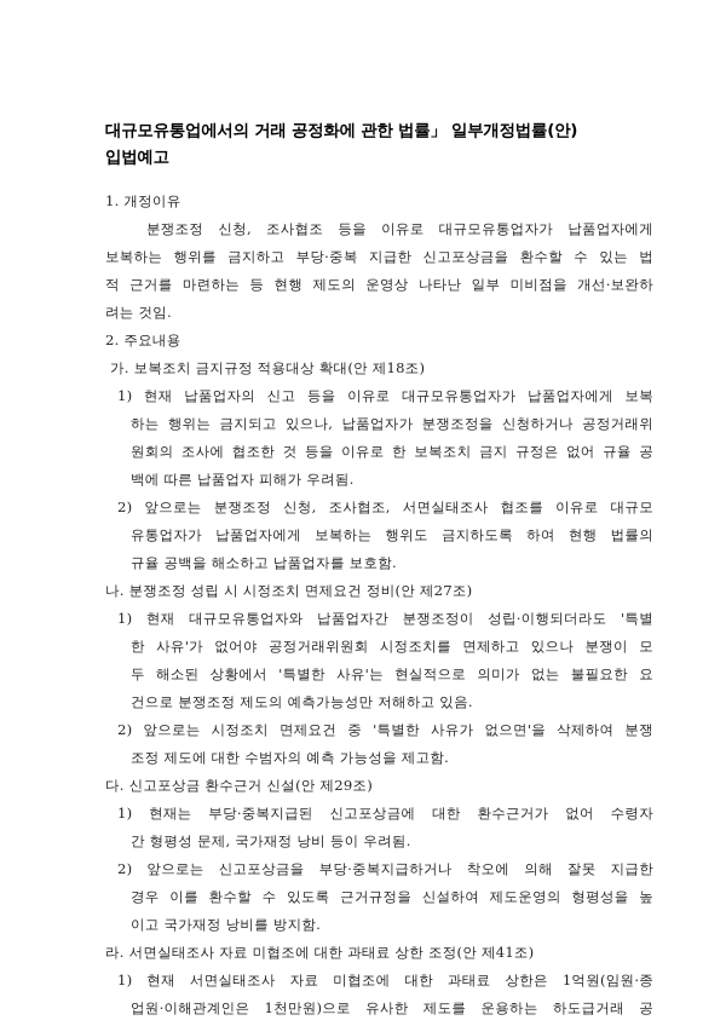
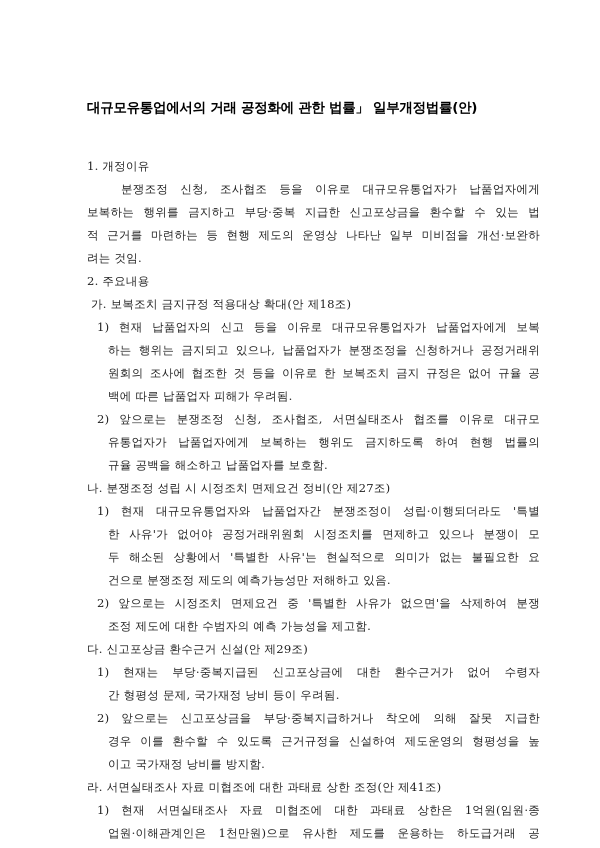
  대규모유통업에서의 거래 공정화에 관한 법률」 일부개정법률(안)
- 입법예고
  1. 개정이유
  분쟁조정 신청, 조사협조 등을 이유로 대규모유통업자가 납품업자에게
  보복하는 행위를 금지하고 부당·중복 지급한 신고포상금을 환수할 수 있는 법
  적 근거를 마련하는 등 현행 제도의 운영상 나타난 일부 미비점을 개선·보완하
  려는 것임.
  2. 주요내용
  가. 보복조치 금지규정 적용대상 확대(안 제18조)
  1) 현재 납품업자의 신고 등을 이유로 대규모유통업자가 납품업자에게 보복
  하는 행위는 금지되고 있으나, 납품업자가 분쟁조정을 신청하거나 공정거래위
  원회의 조사에 협조한 것 등을 이유로 한 보복조치 금지 규정은 없어 규율 공
  백에 따른 납품업자 피해가 우려됨.
  2) 앞으로는 분쟁조정 신청, 조사협조, 서면실태조사 협조를 이유로 대규모
  유통업자가 납품업자에게 보복하는 행위도 금지하도록 하여 현행 법률의
  규율 공백을 해소하고 납품업자를 보호함.
  나. 분쟁조정 성립 시 시정조치 면제요건 정비(안 제27조)
  1) 현재 대규모유통업자와 납품업자간 분쟁조정이 성립·이행되더라도 '특별
  한 사유'가 없어야 공정거래위원회 시정조치를 면제하고 있으나 분쟁이 모
  두 해소된 상황에서 '특별한 사유'는 현실적으로 의미가 없는 불필요한 요
  건으로 분쟁조정 제도의 예측가능성만 저해하고 있음.
  2) 앞으로는 시정조치 면제요건 중 '특별한 사유가 없으면'을 삭제하여 분쟁
  조정 제도에 대한 수범자의 예측 가능성을 제고함.
  다. 신고포상금 환수근거 신설(안 제29조)
  1) 현재는 부당·중복지급된 신고포상금에 대한 환수근거가 없어 수령자
  간 형평성 문제, 국가재정 낭비 등이 우려됨.
  2) 앞으로는 신고포상금을 부당·중복지급하거나 착오에 의해 잘못 지급한
  경우 이를 환수할 수 있도록 근거규정을 신설하여 제도운영의 형평성을 높
  이고 국가재정 낭비를 방지함.
  라. 서면실태조사 자료 미협조에 대한 과태료 상한 조정(안 제41조)
  1) 현재 서면실태조사 자료 미협조에 대한 과태료 상한은 1억원(임원·종
  업원·이해관계인은 1천만원)으로 유사한 제도를 운용하는 하도급거래 공
